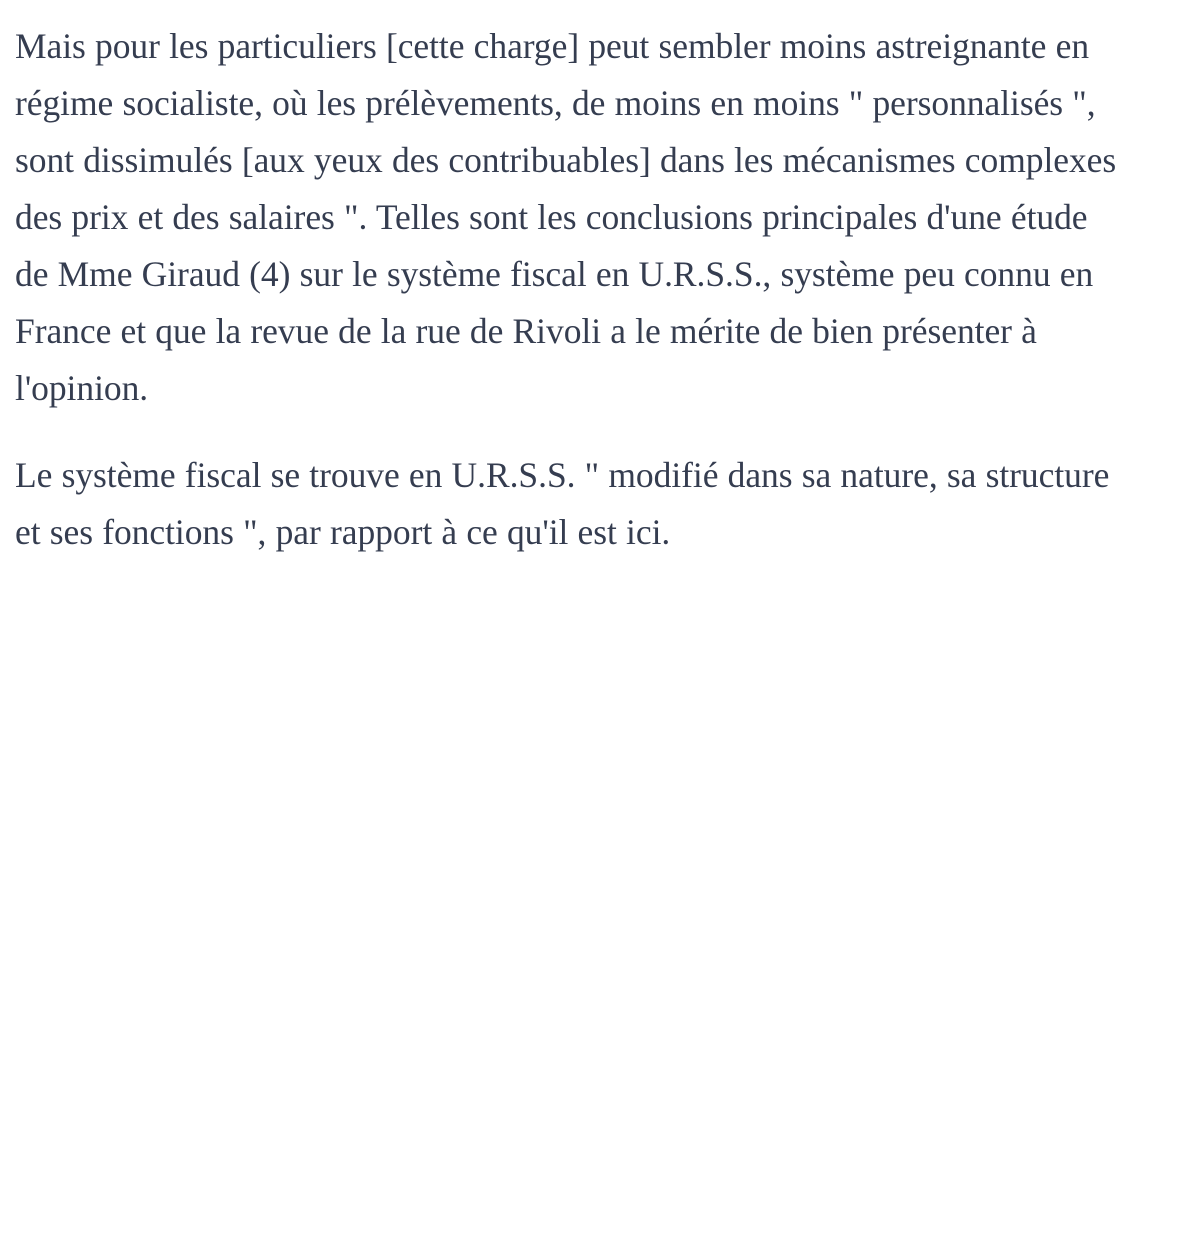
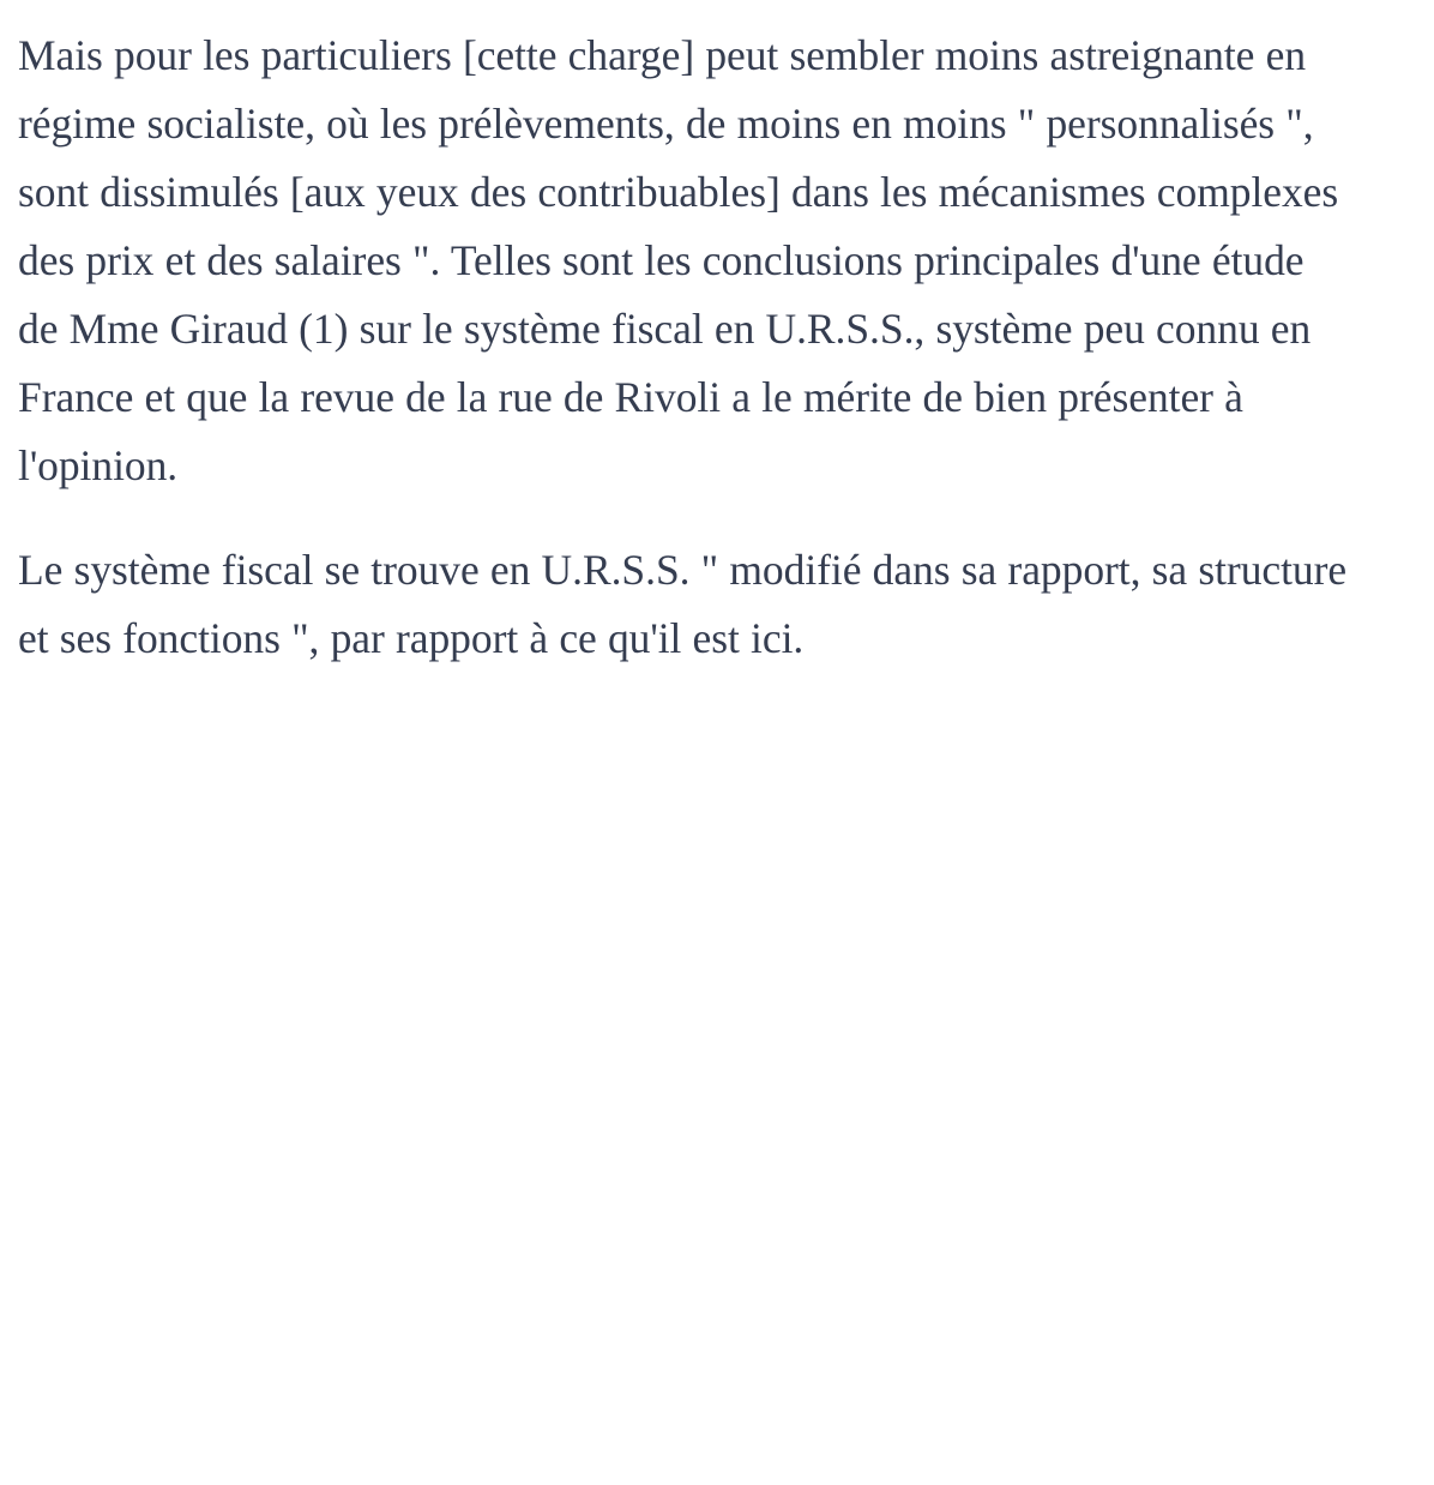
- Mais pour les particuliers [cette charge] peut sembler moins astreignante en régime socialiste, où les prélèvements, de moins en moins " personnalisés ", sont dissimulés [aux yeux des contribuables] dans les mécanismes complexes des prix et des salaires ". Telles sont les conclusions principales d'une étude de Mme Giraud (4) sur le système fiscal en U.R.S.S., système peu connu en France et que la revue de la rue de Rivoli a le mérite de bien présenter à l'opinion.
+ Mais pour les particuliers [cette charge] peut sembler moins astreignante en régime socialiste, où les prélèvements, de moins en moins " personnalisés ", sont dissimulés [aux yeux des contribuables] dans les mécanismes complexes des prix et des salaires ". Telles sont les conclusions principales d'une étude de Mme Giraud (1) sur le système fiscal en U.R.S.S., système peu connu en France et que la revue de la rue de Rivoli a le mérite de bien présenter à l'opinion.
- Le système fiscal se trouve en U.R.S.S. " modifié dans sa nature, sa structure et ses fonctions ", par rapport à ce qu'il est ici.
+ Le système fiscal se trouve en U.R.S.S. " modifié dans sa rapport, sa structure et ses fonctions ", par rapport à ce qu'il est ici.
